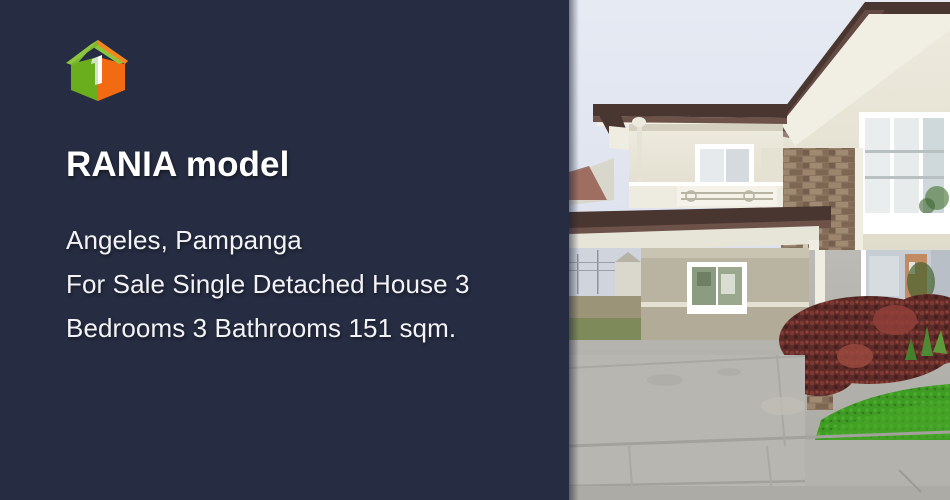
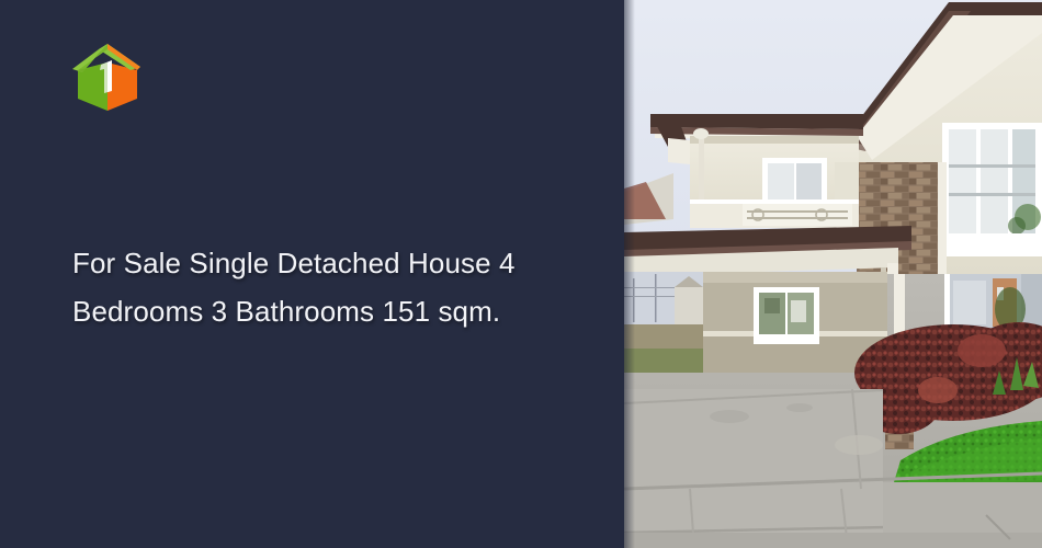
- RANIA model
- Angeles, Pampanga
- For Sale Single Detached House 3 Bedrooms 3 Bathrooms 151 sqm.
+ For Sale Single Detached House 4 Bedrooms 3 Bathrooms 151 sqm.
